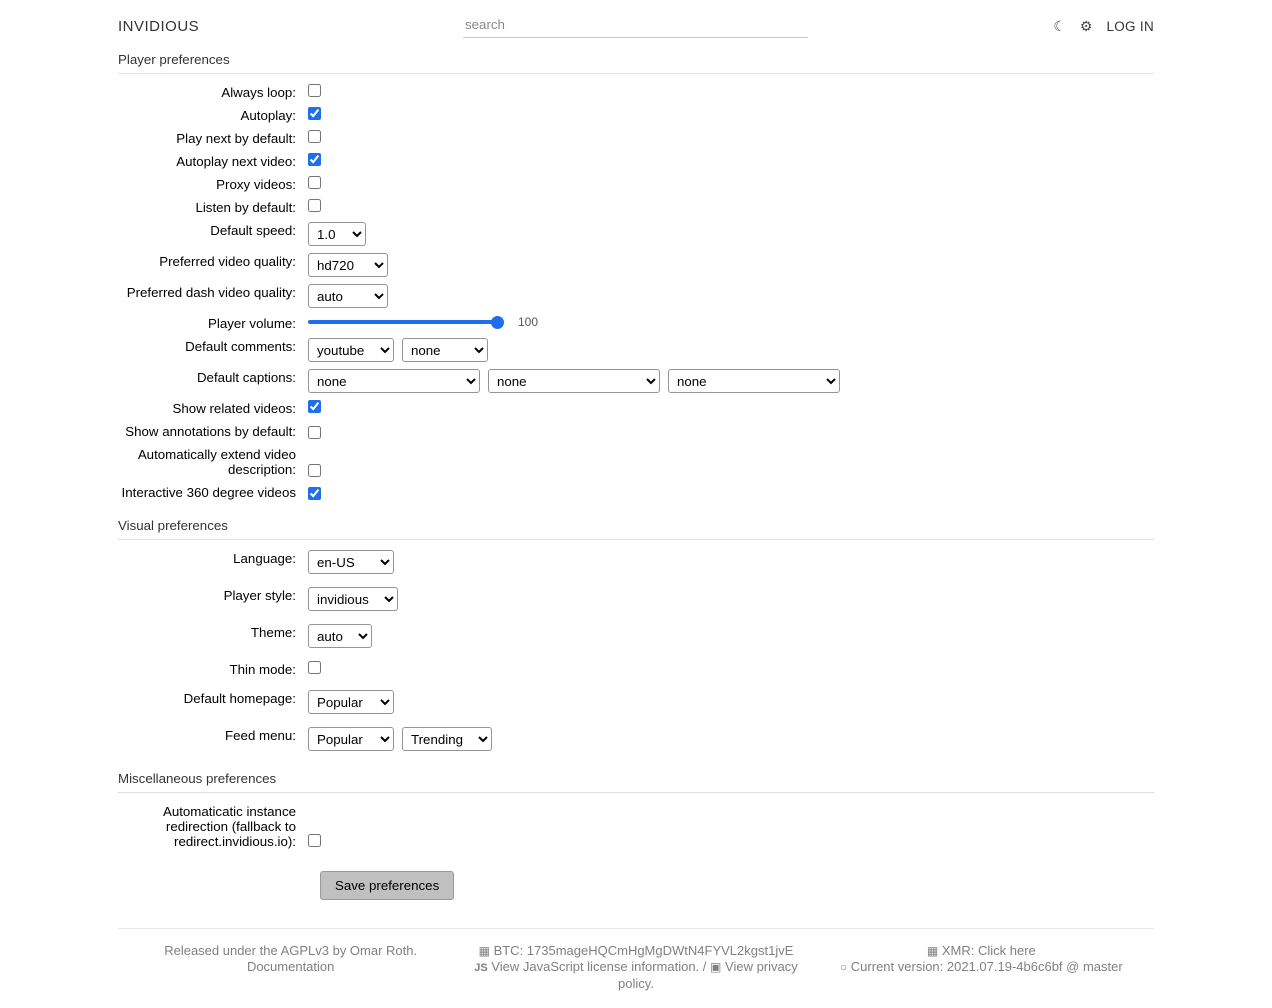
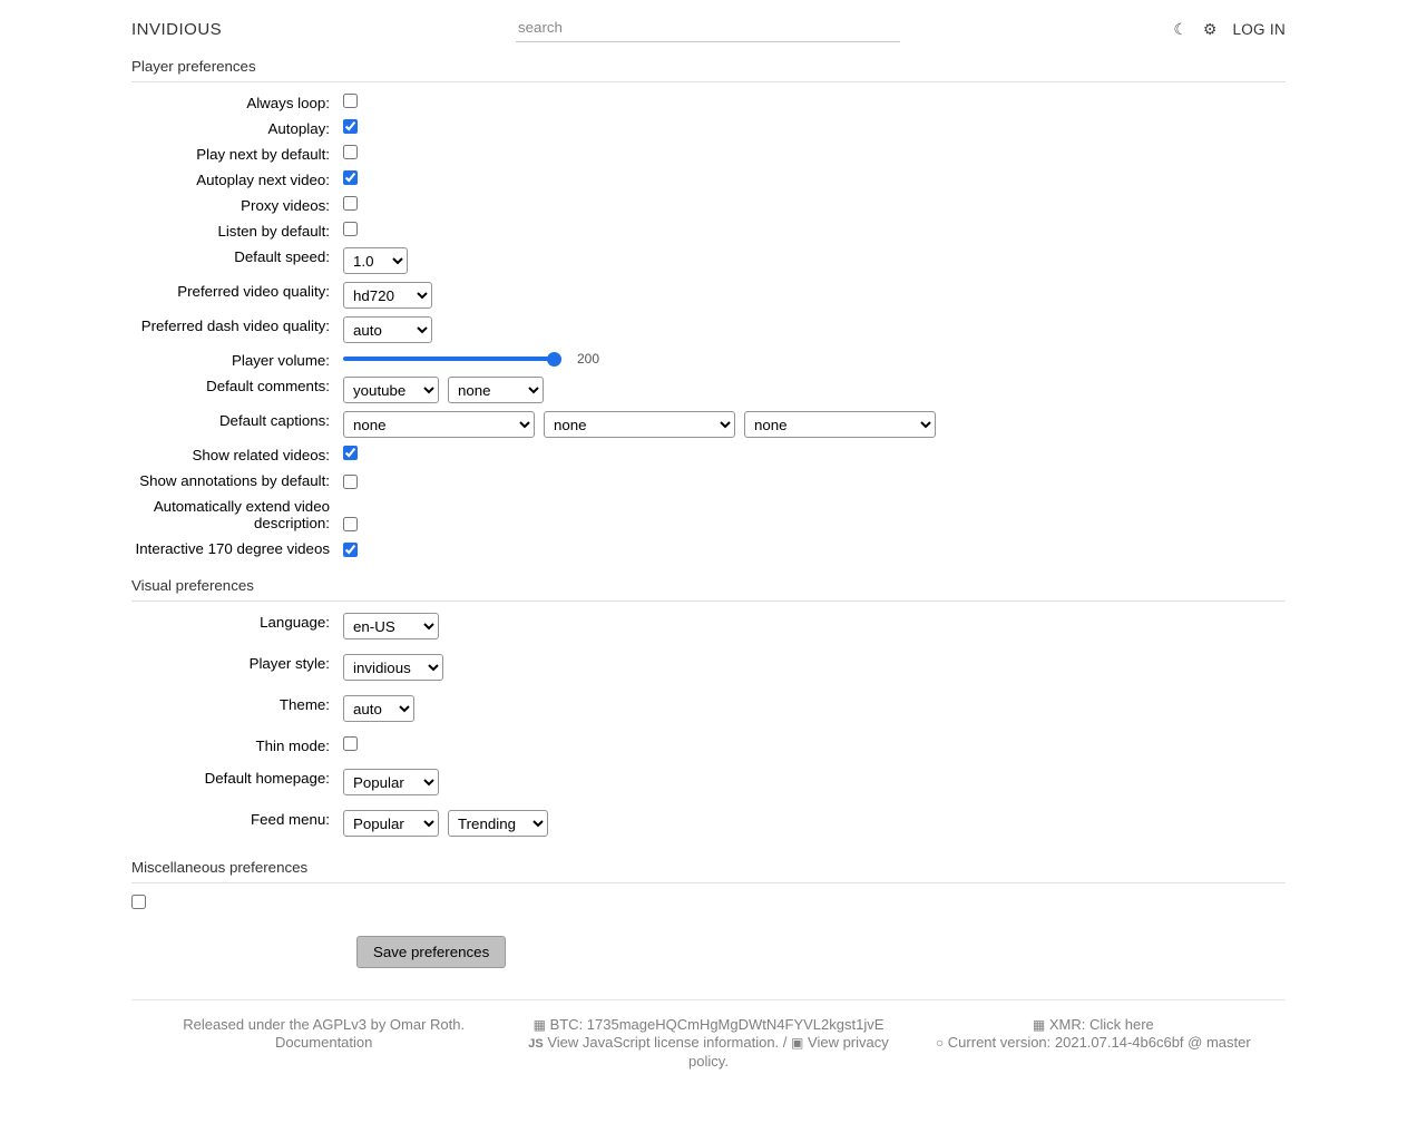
  INVIDIOUS
  search
  ☾
  ⚙
  LOG IN
  Player preferences
  Always loop:
  Autoplay:
  Play next by default:
  Autoplay next video:
  Proxy videos:
  Listen by default:
  Default speed:
  1.0
  Preferred video quality:
  hd720
  Preferred dash video quality:
  auto
  Player volume:
- 100
+ 200
  Default comments:
  youtube
  none
  Default captions:
  none
  none
  none
  Show related videos:
  Show annotations by default:
  Automatically extend video description:
- Interactive 360 degree videos
+ Interactive 170 degree videos
  Visual preferences
  Language:
  en-US
  Player style:
  invidious
  Theme:
  auto
  Thin mode:
  Default homepage:
  Popular
  Feed menu:
  Popular
  Trending
  Miscellaneous preferences
- Automaticatic instance redirection (fallback to redirect.invidious.io):
  Save preferences
  Released under the AGPLv3 by Omar Roth.
  Documentation
  ▦ BTC: 1735mageHQCmHgMgDWtN4FYVL2kgst1jvE
  JS View JavaScript license information. / ▣ View privacy policy.
  ▦ XMR: Click here
- ○ Current version: 2021.07.19-4b6c6bf @ master
+ ○ Current version: 2021.07.14-4b6c6bf @ master
